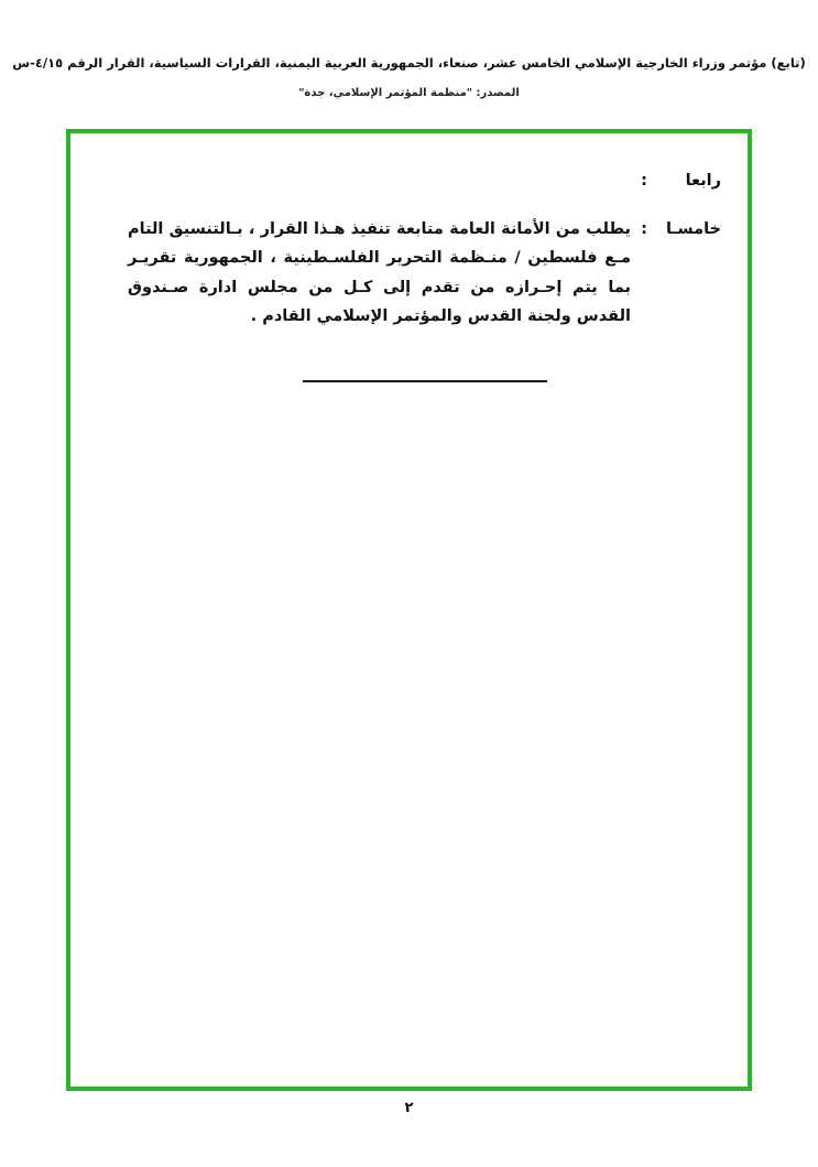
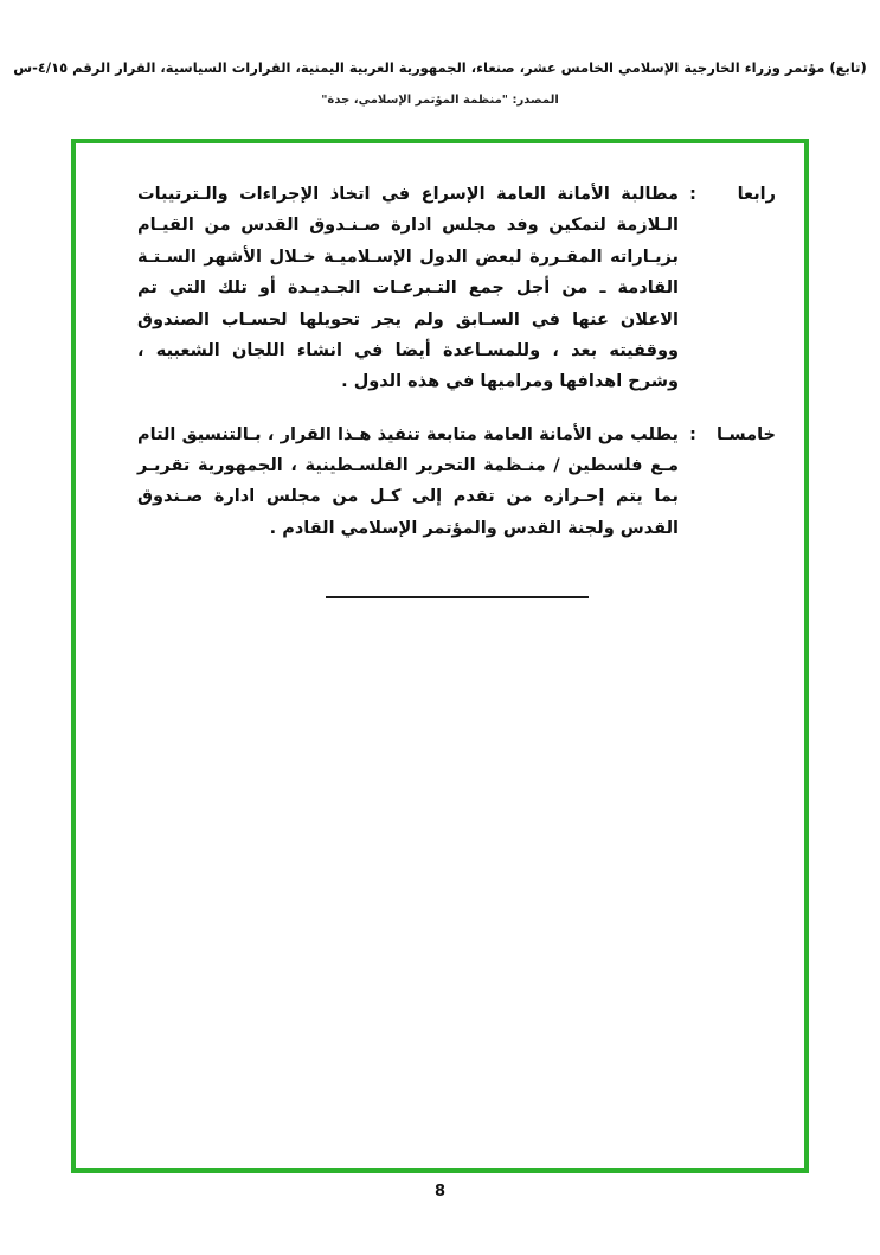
  (تابع) مؤتمر وزراء الخارجية الإسلامي الخامس عشر، صنعاء، الجمهورية العربية اليمنية، القرارات السياسية، القرار الرقم ٤/١٥-س
  المصدر: "منظمة المؤتمر الإسلامي، جدة"
  رابعا
  :
+ مطالبة الأمانة العامة الإسراع في اتخاذ الإجراءات والـترتيبات الـلازمة لتمكين وفد مجلس ادارة صـنـدوق القدس من القيـام بزيـاراته المقـررة لبعض الدول الإسـلاميـة خـلال الأشهر السـتـة القادمة ـ من أجل جمع التـبرعـات الجـديـدة أو تلك التي تم الاعلان عنها في السـابق ولم يجر تحويلها لحسـاب الصندوق ووقفيته بعد ، وللمسـاعدة أيضا في انشاء اللجان الشعبيه ، وشرح اهدافها ومراميها في هذه الدول .
  خامسـا
  :
  يطلب من الأمانة العامة متابعة تنفيذ هـذا القرار ، بـالتنسيق التام مـع فلسطين / منـظمة التحرير الفلسـطينية ، الجمهورية تقريـر بما يتم إحـرازه من تقدم إلى كـل من مجلس ادارة صـندوق القدس ولجنة القدس والمؤتمر الإسلامي القادم .
- ٢
+ 8
